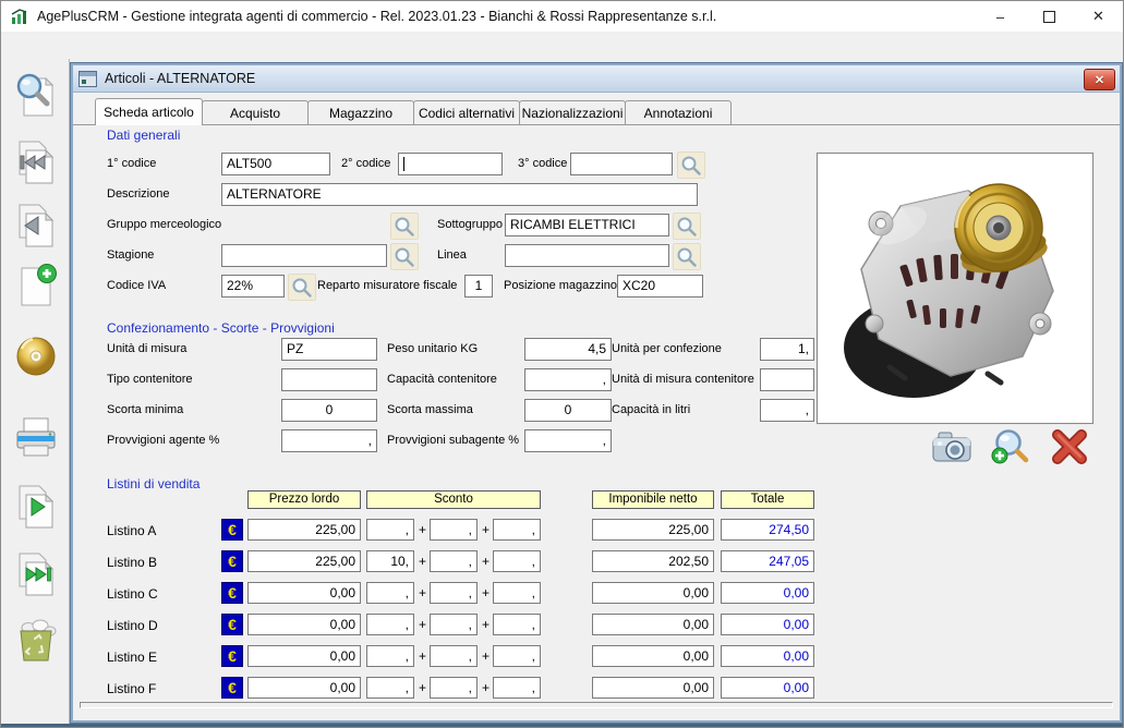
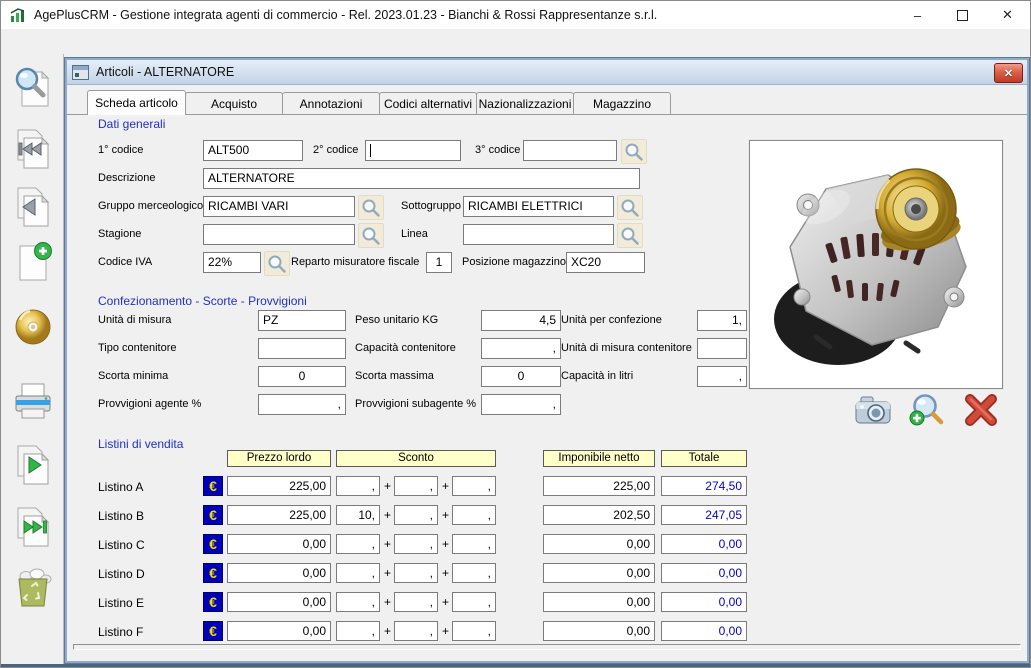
  AgePlusCRM - Gestione integrata agenti di commercio - Rel. 2023.01.23 - Bianchi & Rossi Rappresentanze s.r.l.
  –
  ✕
  Articoli - ALTERNATORE
  ✕
  Scheda articolo
  Acquisto
- Magazzino
+ Annotazioni
  Codici alternativi
  Nazionalizzazioni
- Annotazioni
+ Magazzino
  Dati generali
  1° codice
  ALT500
  2° codice
  3° codice
  Descrizione
  ALTERNATORE
  Gruppo merceologico
+ RICAMBI VARI
  Sottogruppo
  RICAMBI ELETTRICI
  Stagione
  Linea
  Codice IVA
  22%
  Reparto misuratore fiscale
  1
  Posizione magazzino
  XC20
  Confezionamento - Scorte - Provvigioni
  Unità di misura
  PZ
  Peso unitario KG
  4,5
  Unità per confezione
  1,
  Tipo contenitore
  Capacità contenitore
  ,
  Unità di misura contenitore
  Scorta minima
  0
  Scorta massima
  0
  Capacità in litri
  ,
  Provvigioni agente %
  ,
  Provvigioni subagente %
  ,
  Listini di vendita
  Prezzo lordo
  Sconto
  Imponibile netto
  Totale
  Listino A
  €
  225,00
  ,
  +
  ,
  +
  ,
  225,00
  274,50
  Listino B
  €
  225,00
  10,
  +
  ,
  +
  ,
  202,50
  247,05
  Listino C
  €
  0,00
  ,
  +
  ,
  +
  ,
  0,00
  0,00
  Listino D
  €
  0,00
  ,
  +
  ,
  +
  ,
  0,00
  0,00
  Listino E
  €
  0,00
  ,
  +
  ,
  +
  ,
  0,00
  0,00
  Listino F
  €
  0,00
  ,
  +
  ,
  +
  ,
  0,00
  0,00
